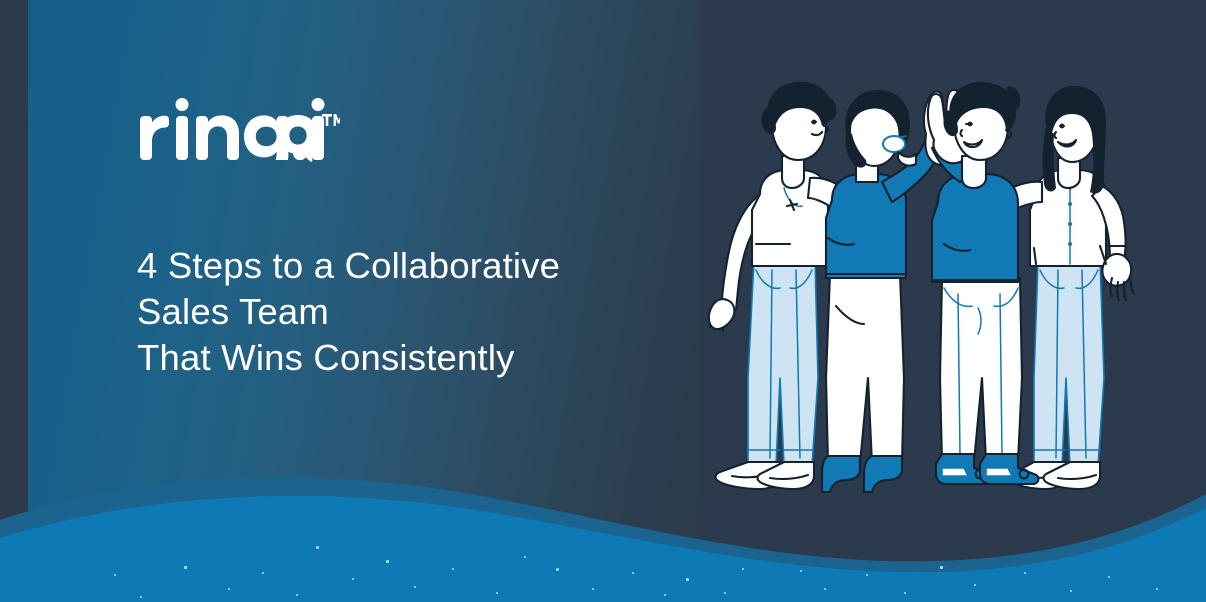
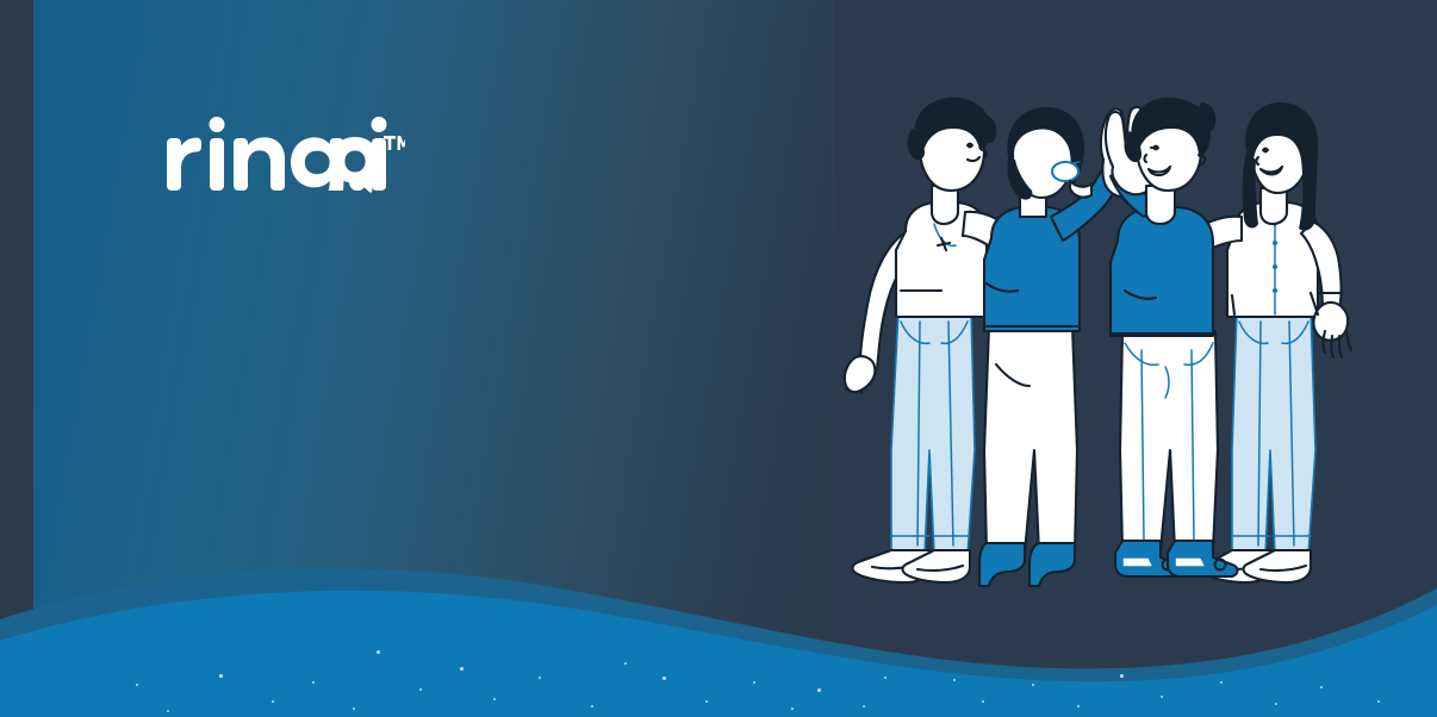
- 4 Steps to a Collaborative
- Sales Team
- That Wins Consistently
